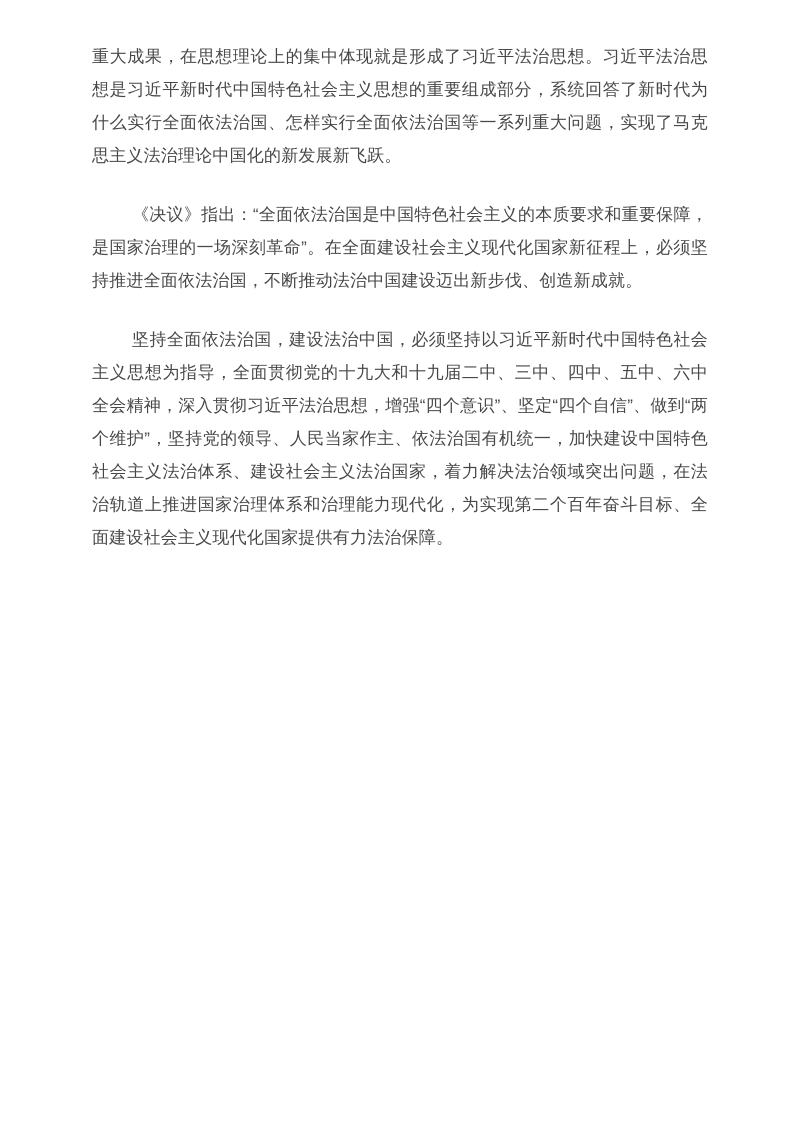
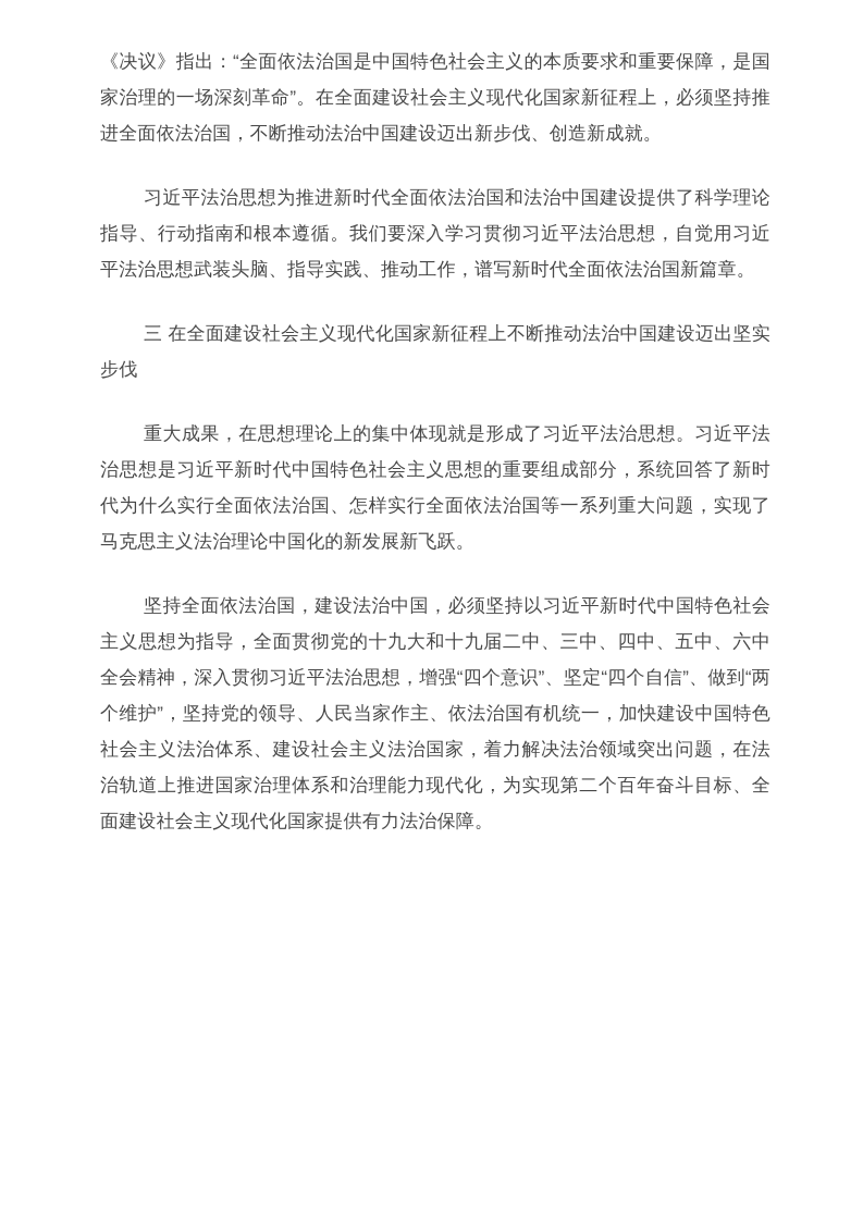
- 重大成果，在思想理论上的集中体现就是形成了习近平法治思想。习近平法治思想是习近平新时代中国特色社会主义思想的重要组成部分，系统回答了新时代为什么实行全面依法治国、怎样实行全面依法治国等一系列重大问题，实现了马克思主义法治理论中国化的新发展新飞跃。
+ 《决议》指出：“全面依法治国是中国特色社会主义的本质要求和重要保障，是国家治理的一场深刻革命”。在全面建设社会主义现代化国家新征程上，必须坚持推进全面依法治国，不断推动法治中国建设迈出新步伐、创造新成就。
+ 习近平法治思想为推进新时代全面依法治国和法治中国建设提供了科学理论指导、行动指南和根本遵循。我们要深入学习贯彻习近平法治思想，自觉用习近平法治思想武装头脑、指导实践、推动工作，谱写新时代全面依法治国新篇章。
+ 三 在全面建设社会主义现代化国家新征程上不断推动法治中国建设迈出坚实步伐
- 《决议》指出：“全面依法治国是中国特色社会主义的本质要求和重要保障，是国家治理的一场深刻革命”。在全面建设社会主义现代化国家新征程上，必须坚持推进全面依法治国，不断推动法治中国建设迈出新步伐、创造新成就。
+ 重大成果，在思想理论上的集中体现就是形成了习近平法治思想。习近平法治思想是习近平新时代中国特色社会主义思想的重要组成部分，系统回答了新时代为什么实行全面依法治国、怎样实行全面依法治国等一系列重大问题，实现了马克思主义法治理论中国化的新发展新飞跃。
  坚持全面依法治国，建设法治中国，必须坚持以习近平新时代中国特色社会主义思想为指导，全面贯彻党的十九大和十九届二中、三中、四中、五中、六中全会精神，深入贯彻习近平法治思想，增强“四个意识”、坚定“四个自信”、做到“两个维护”，坚持党的领导、人民当家作主、依法治国有机统一，加快建设中国特色社会主义法治体系、建设社会主义法治国家，着力解决法治领域突出问题，在法治轨道上推进国家治理体系和治理能力现代化，为实现第二个百年奋斗目标、全面建设社会主义现代化国家提供有力法治保障。
